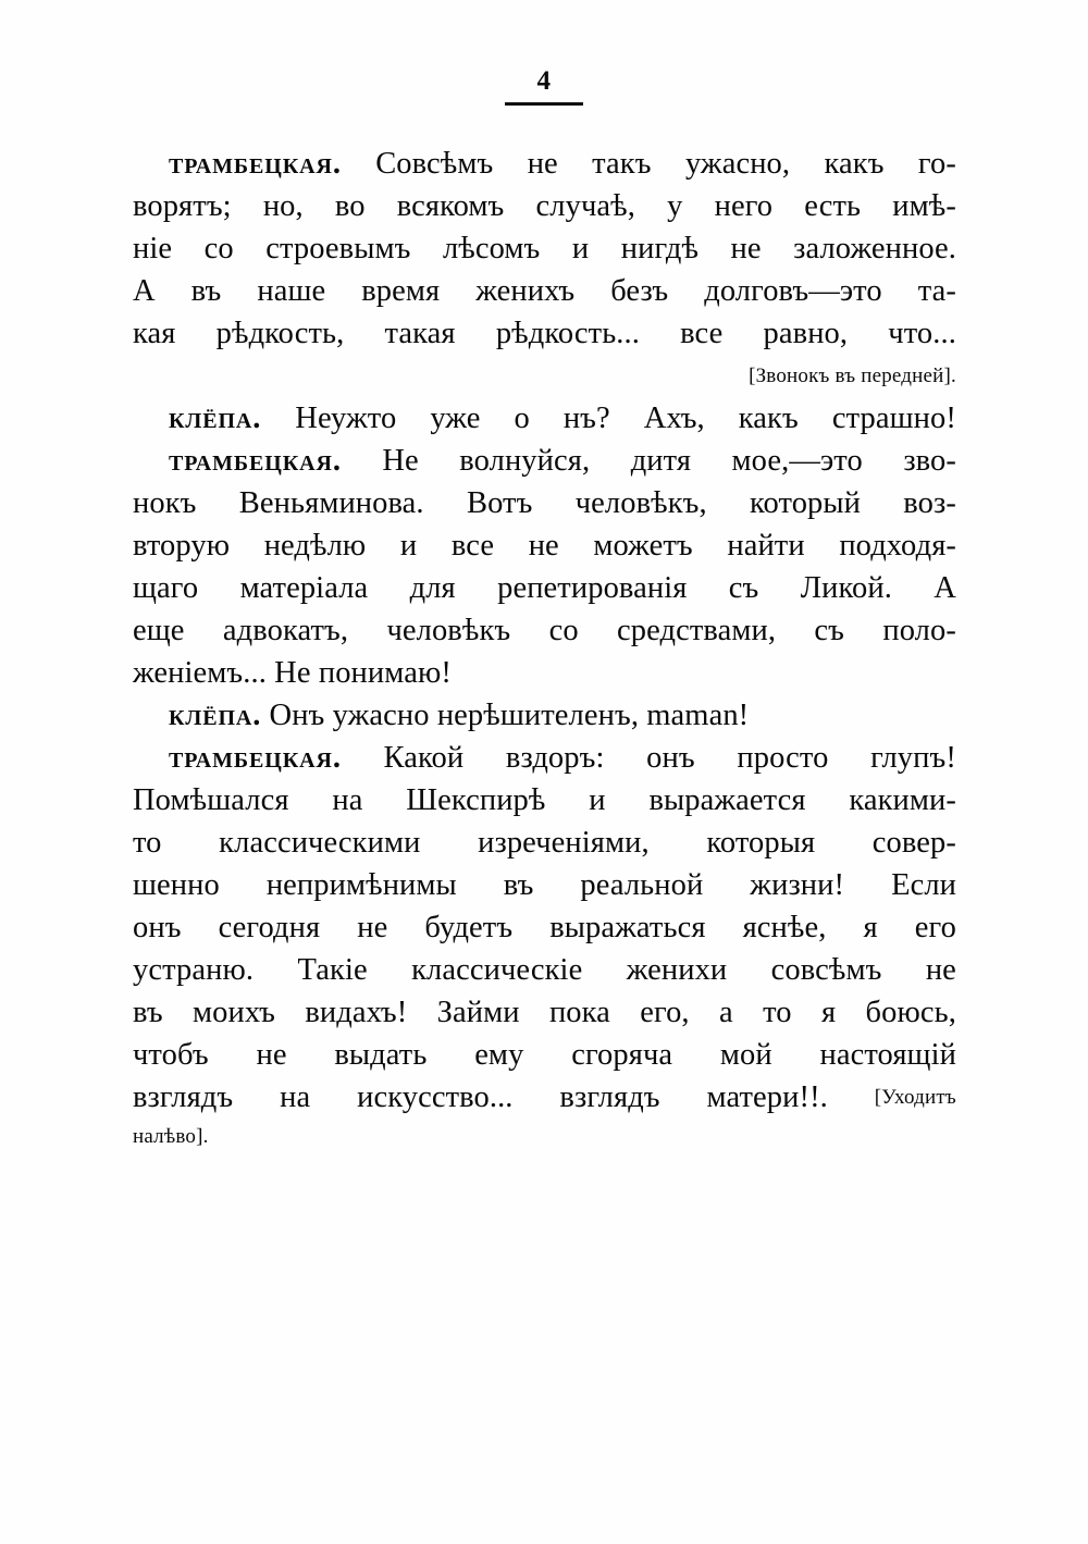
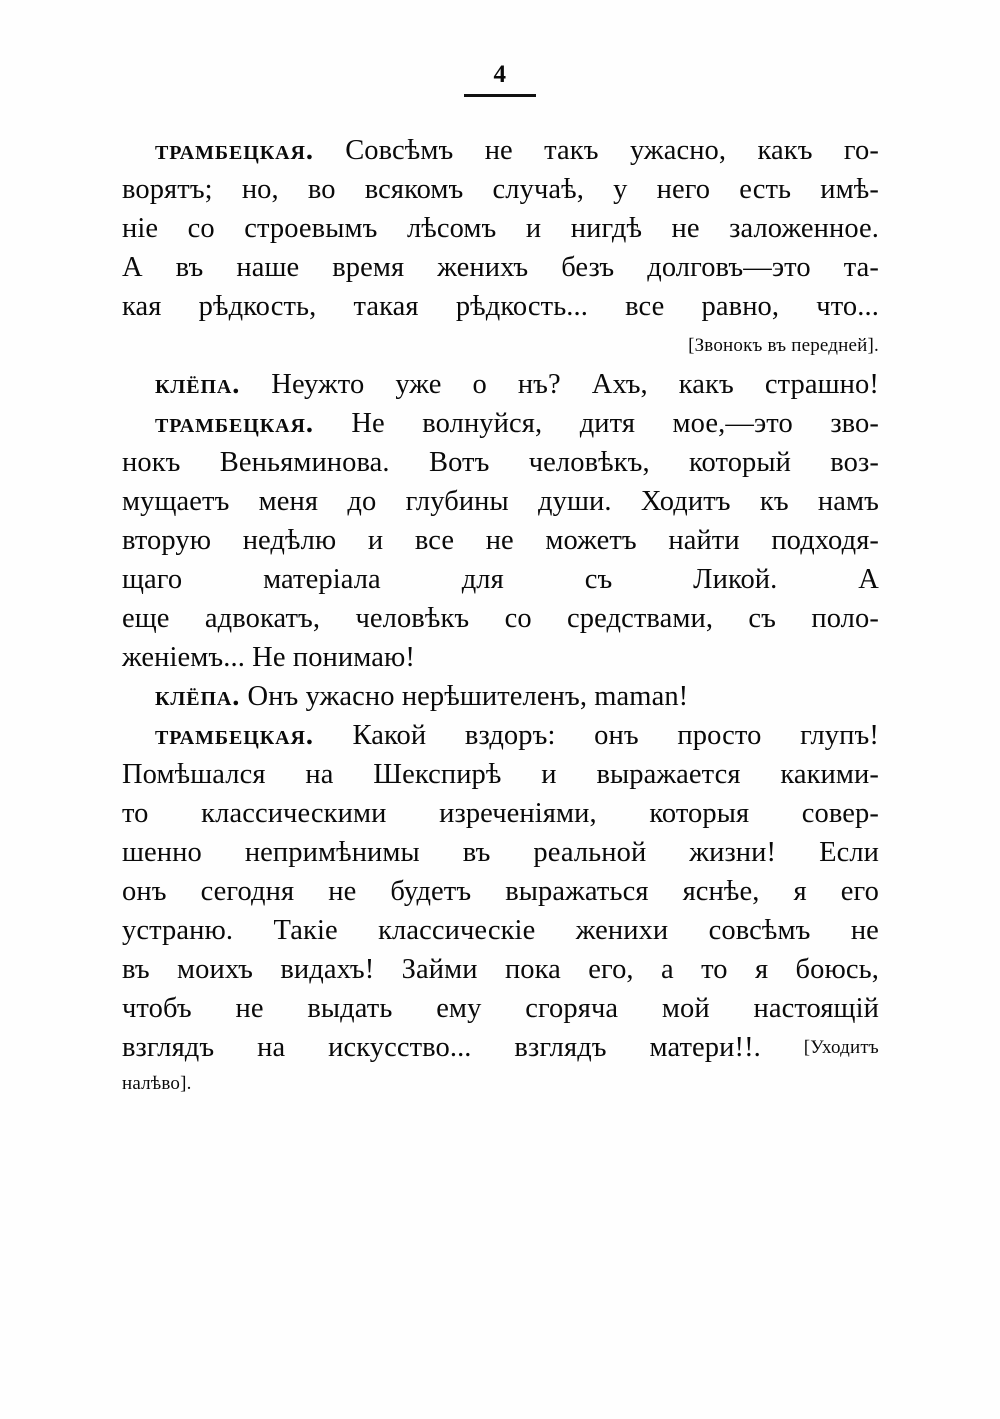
  4
  трамбецкая.
  Совсѣмъ
  не
  такъ
  ужасно,
  какъ
  го-
  ворятъ;
  но,
  во
  всякомъ
  случаѣ,
  у
  него
  есть
  имѣ-
  ніе
  со
  строевымъ
  лѣсомъ
  и
  нигдѣ
  не
  заложенное.
  А
  въ
  наше
  время
  женихъ
  безъ
  долговъ—это
  та-
  кая
  рѣдкость,
  такая
  рѣдкость...
  все
  равно,
  что...
  [Звонокъ въ передней].
  клёпа.
  Неужто
  уже
  о
  нъ?
  Ахъ,
  какъ
  страшно!
  трамбецкая.
  Не
  волнуйся,
  дитя
  мое,—это
  зво-
  нокъ
  Веньяминова.
  Вотъ
  человѣкъ,
  который
  воз-
+ мущаетъ
+ меня
+ до
+ глубины
+ души.
+ Ходитъ
+ къ
+ намъ
  вторую
  недѣлю
  и
  все
  не
  можетъ
  найти
  подходя-
  щаго
  матеріала
  для
- репетированія
  съ
  Ликой.
  А
  еще
  адвокатъ,
  человѣкъ
  со
  средствами,
  съ
  поло-
  женіемъ... Не понимаю!
  клёпа. Онъ ужасно нерѣшителенъ, maman!
  трамбецкая.
  Какой
  вздоръ:
  онъ
  просто
  глупъ!
  Помѣшался
  на
  Шекспирѣ
  и
  выражается
  какими-
  то
  классическими
  изреченіями,
  которыя
  совер-
  шенно
  непримѣнимы
  въ
  реальной
  жизни!
  Если
  онъ
  сегодня
  не
  будетъ
  выражаться
  яснѣе,
  я
  его
  устраню.
  Такіе
  классическіе
  женихи
  совсѣмъ
  не
  въ
  моихъ
  видахъ!
  Займи
  пока
  его,
  а
  то
  я
  боюсь,
  чтобъ
  не
  выдать
  ему
  сгоряча
  мой
  настоящій
  взглядъ
  на
  искусство...
  взглядъ
  матери!!.
  [Уходитъ
  налѣво].
